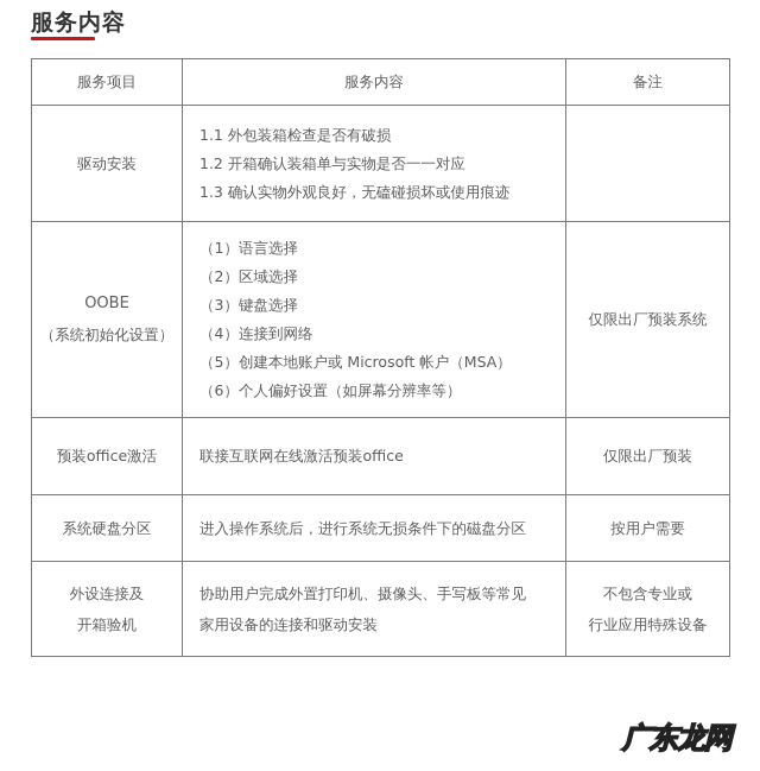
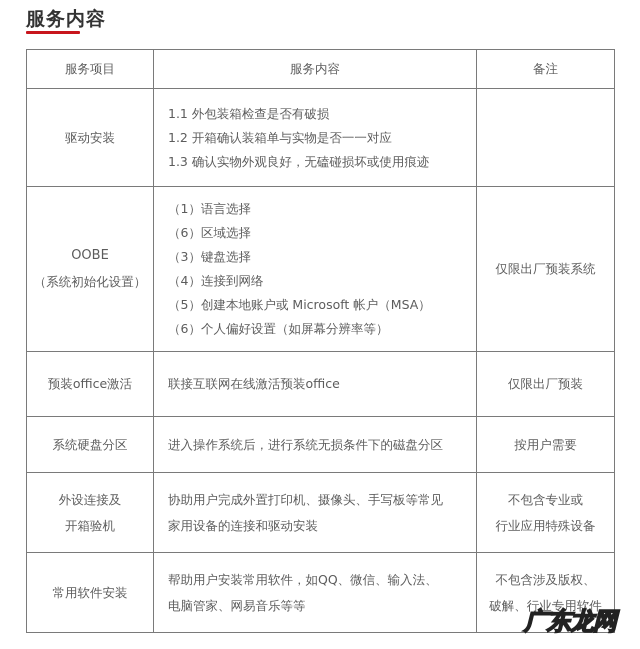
  服务内容
  服务项目	服务内容	备注
  驱动安装	1.1 外包装箱检查是否有破损 1.2 开箱确认装箱单与实物是否一一对应 1.3 确认实物外观良好，无磕碰损坏或使用痕迹
- OOBE （系统初始化设置）	（1）语言选择 （2）区域选择 （3）键盘选择 （4）连接到网络 （5）创建本地账户或 Microsoft 帐户（MSA） （6）个人偏好设置（如屏幕分辨率等）	仅限出厂预装系统
+ OOBE （系统初始化设置）	（1）语言选择 （6）区域选择 （3）键盘选择 （4）连接到网络 （5）创建本地账户或 Microsoft 帐户（MSA） （6）个人偏好设置（如屏幕分辨率等）	仅限出厂预装系统
  预装office激活	联接互联网在线激活预装office	仅限出厂预装
  系统硬盘分区	进入操作系统后，进行系统无损条件下的磁盘分区	按用户需要
  外设连接及 开箱验机	协助用户完成外置打印机、摄像头、手写板等常见 家用设备的连接和驱动安装	不包含专业或 行业应用特殊设备
+ 常用软件安装	帮助用户安装常用软件，如QQ、微信、输入法、 电脑管家、网易音乐等等	不包含涉及版权、 破解、行业专用软件
  广东龙网
